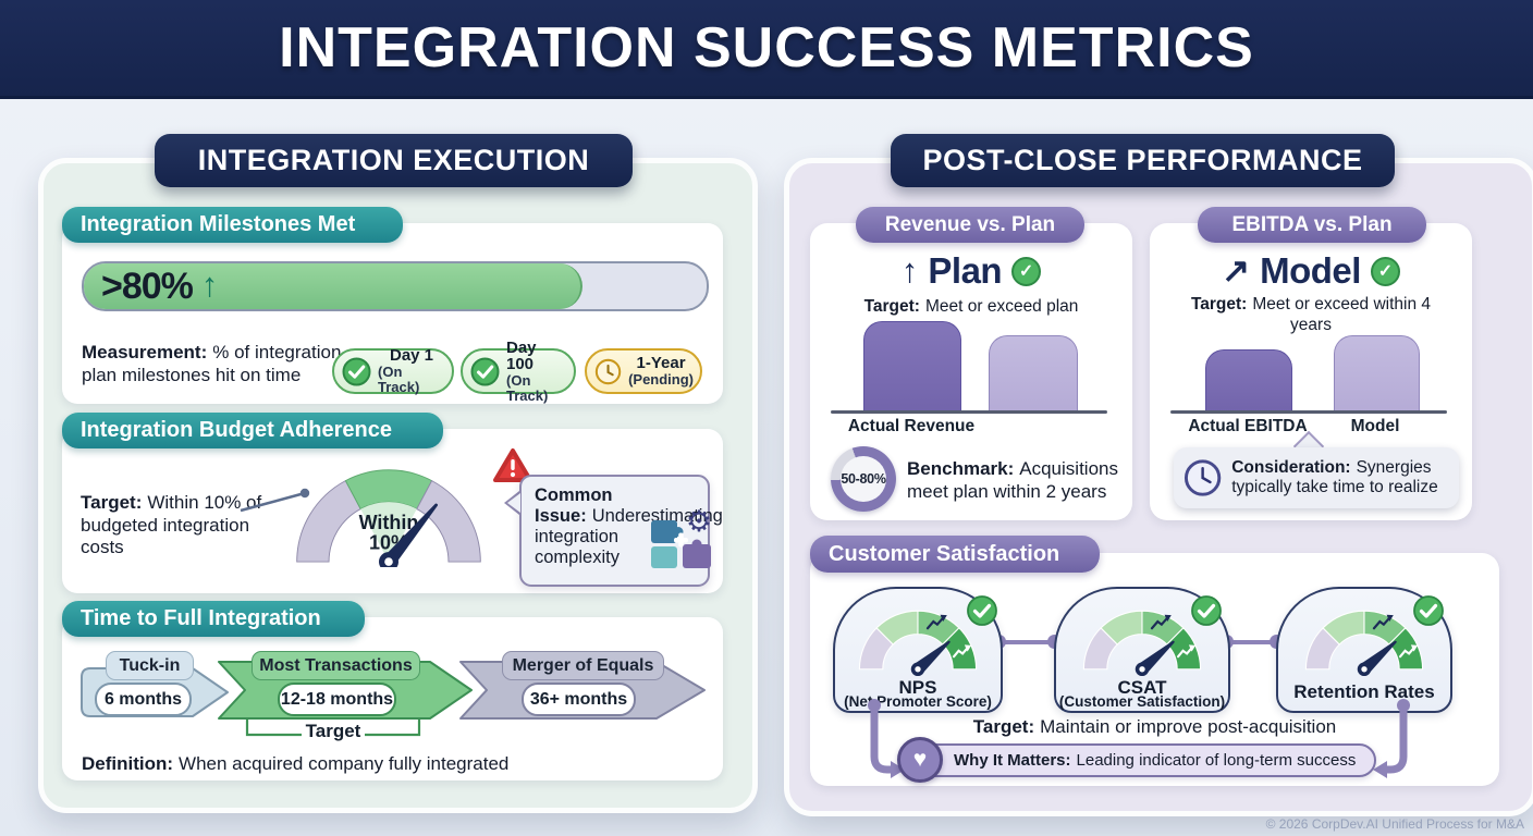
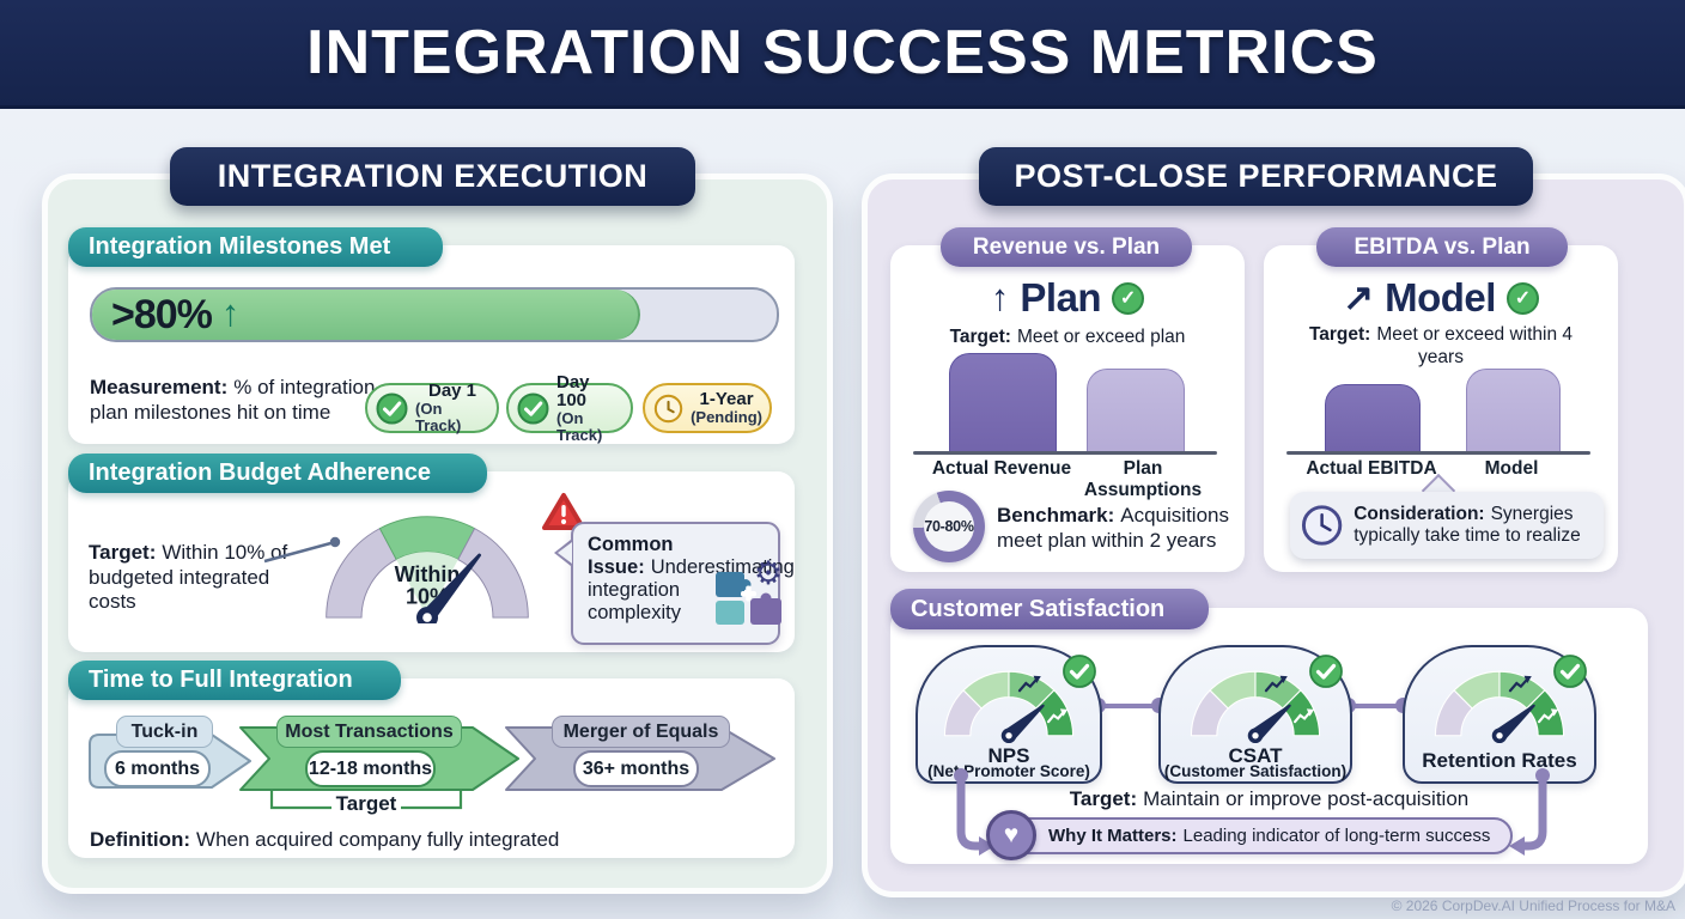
  INTEGRATION SUCCESS METRICS
  INTEGRATION EXECUTION
  Integration Milestones Met
  >80%
  ↑
  Measurement: % of integration plan milestones hit on time
  Day 1
  (On Track)
  Day 100
  (On Track)
  1-Year
  (Pending)
  Integration Budget Adherence
- Target: Within 10% of budgeted integration costs
+ Target: Within 10% of budgeted integrated costs
  Within
  Common Issue: Underestimating integration complexity
  ⚙
  Time to Full Integration
  Tuck-in
  6 months
  Most Transactions
  12-18 months
  Merger of Equals
  36+ months
  Target
  Definition: When acquired company fully integrated
  POST-CLOSE PERFORMANCE
  Revenue vs. Plan
  ↑
  Plan
  ✓
  Target: Meet or exceed plan
  Actual Revenue
+ Plan Assumptions
- 50-80%
+ 70-80%
  Benchmark: Acquisitions meet plan within 2 years
  EBITDA vs. Plan
  ↗
  Model
  ✓
  Target: Meet or exceed within 4 years
  Actual EBITDA
  Model
  Consideration: Synergies typically take time to realize
  Customer Satisfaction
  NPS
  (Ne Promoter Score)
  CSAT
  (Customer Satisfaction)
  Retention Rates
  Target: Maintain or improve post-acquisition
  Why It Matters:
  Leading indicator of long-term success
  ♥
  © 2026 CorpDev.AI Unified Process for M&A
